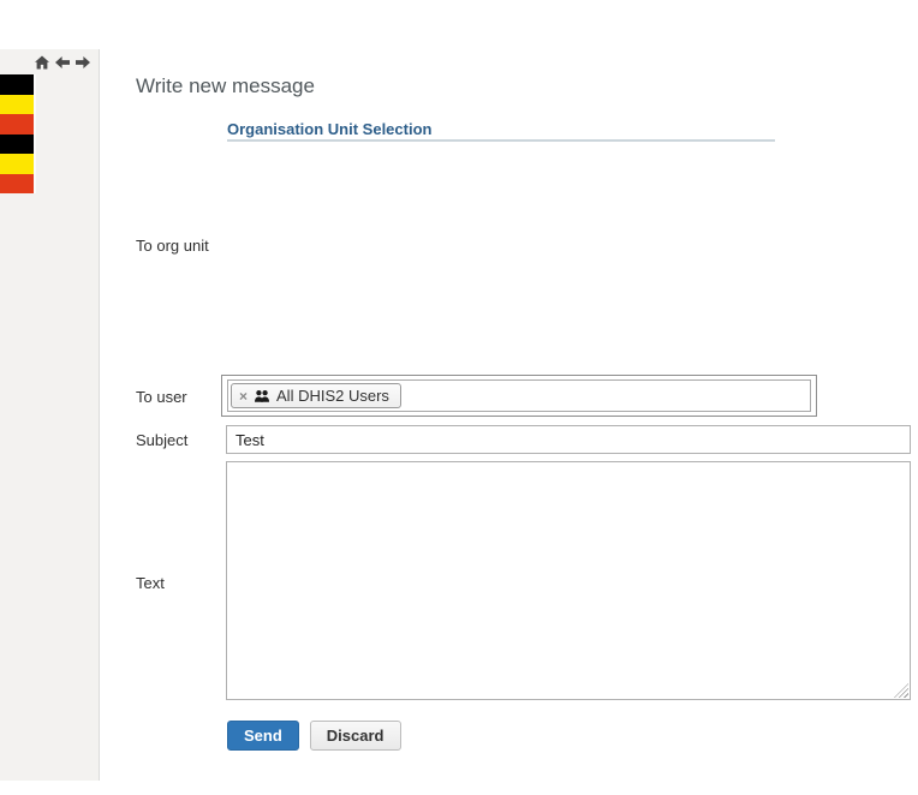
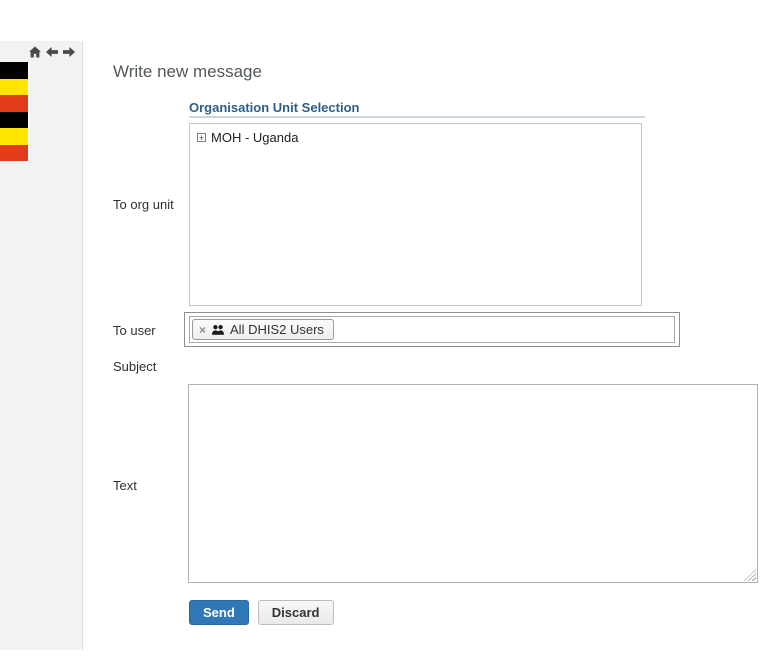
  Write new message
  Organisation Unit Selection
  To org unit
+ +
+ MOH - Uganda
  To user
  ×
  All DHIS2 Users
  Subject
- Test
  Text
  Send
  Discard
